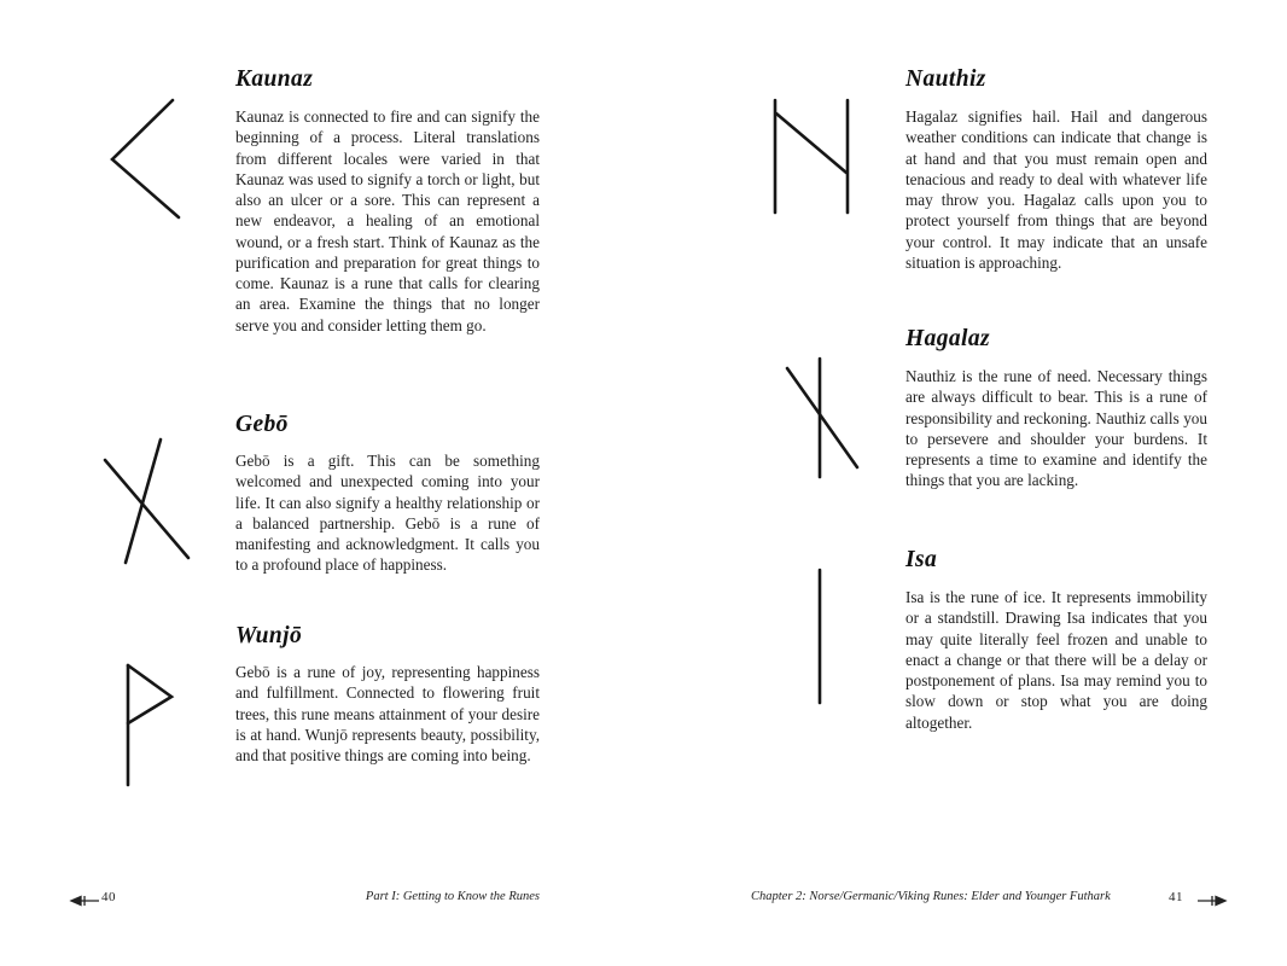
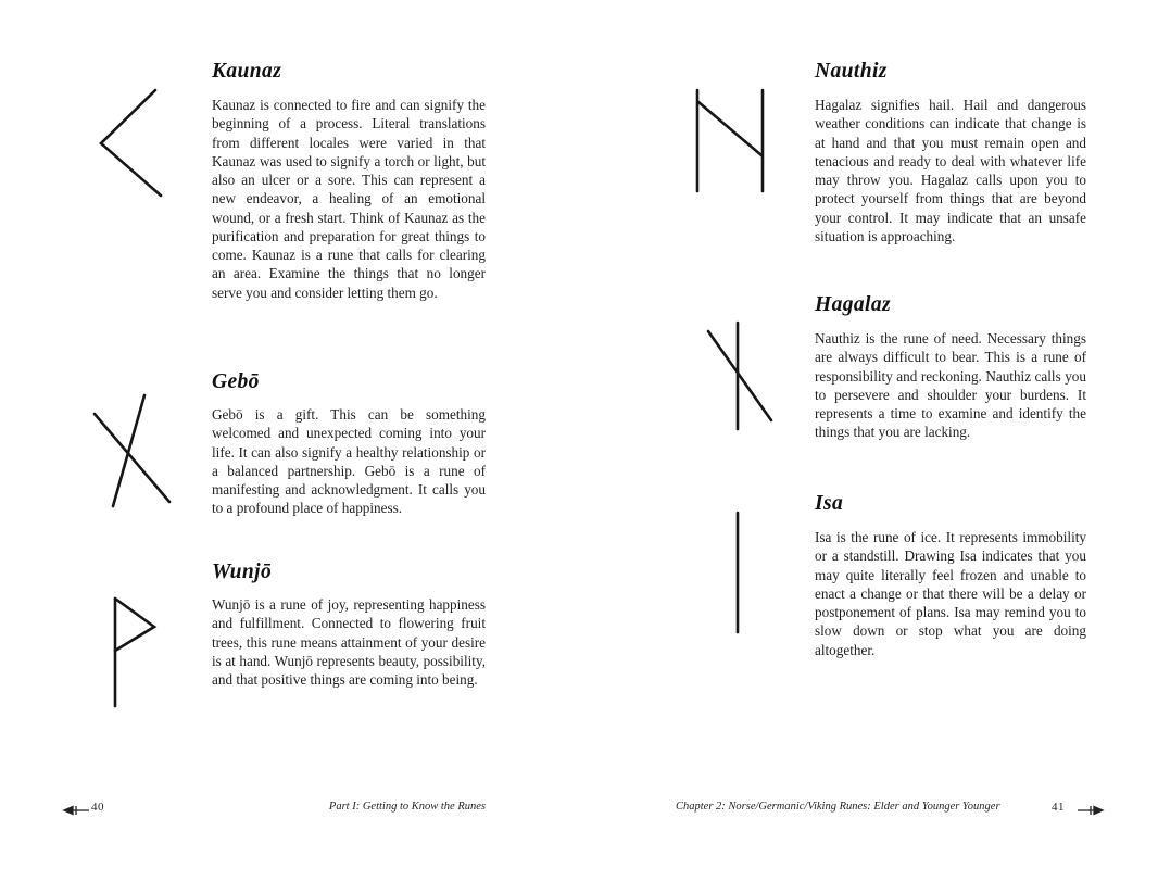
  Kaunaz
  Kaunaz is connected to fire and can signify the beginning of a process. Literal translations from different locales were varied in that Kaunaz was used to signify a torch or light, but also an ulcer or a sore. This can represent a new endeavor, a healing of an emotional wound, or a fresh start. Think of Kaunaz as the purification and preparation for great things to come. Kaunaz is a rune that calls for clearing an area. Examine the things that no longer serve you and consider letting them go.
  Gebō
  Gebō is a gift. This can be something welcomed and unexpected coming into your life. It can also signify a healthy relationship or a balanced partnership. Gebō is a rune of manifesting and acknowledgment. It calls you to a profound place of happiness.
  Wunjō
- Gebō is a rune of joy, representing happiness and fulfillment. Connected to flowering fruit trees, this rune means attainment of your desire is at hand. Wunjō represents beauty, possibility, and that positive things are coming into being.
+ Wunjō is a rune of joy, representing happiness and fulfillment. Connected to flowering fruit trees, this rune means attainment of your desire is at hand. Wunjō represents beauty, possibility, and that positive things are coming into being.
  40
  Part I: Getting to Know the Runes
  Nauthiz
  Hagalaz signifies hail. Hail and dangerous weather conditions can indicate that change is at hand and that you must remain open and tenacious and ready to deal with whatever life may throw you. Hagalaz calls upon you to protect yourself from things that are beyond your control. It may indicate that an unsafe situation is approaching.
  Hagalaz
  Nauthiz is the rune of need. Necessary things are always difficult to bear. This is a rune of responsibility and reckoning. Nauthiz calls you to persevere and shoulder your burdens. It represents a time to examine and identify the things that you are lacking.
  Isa
  Isa is the rune of ice. It represents immobility or a standstill. Drawing Isa indicates that you may quite literally feel frozen and unable to enact a change or that there will be a delay or postponement of plans. Isa may remind you to slow down or stop what you are doing altogether.
- Chapter 2: Norse/Germanic/Viking Runes: Elder and Younger Futhark
+ Chapter 2: Norse/Germanic/Viking Runes: Elder and Younger Younger
  41
